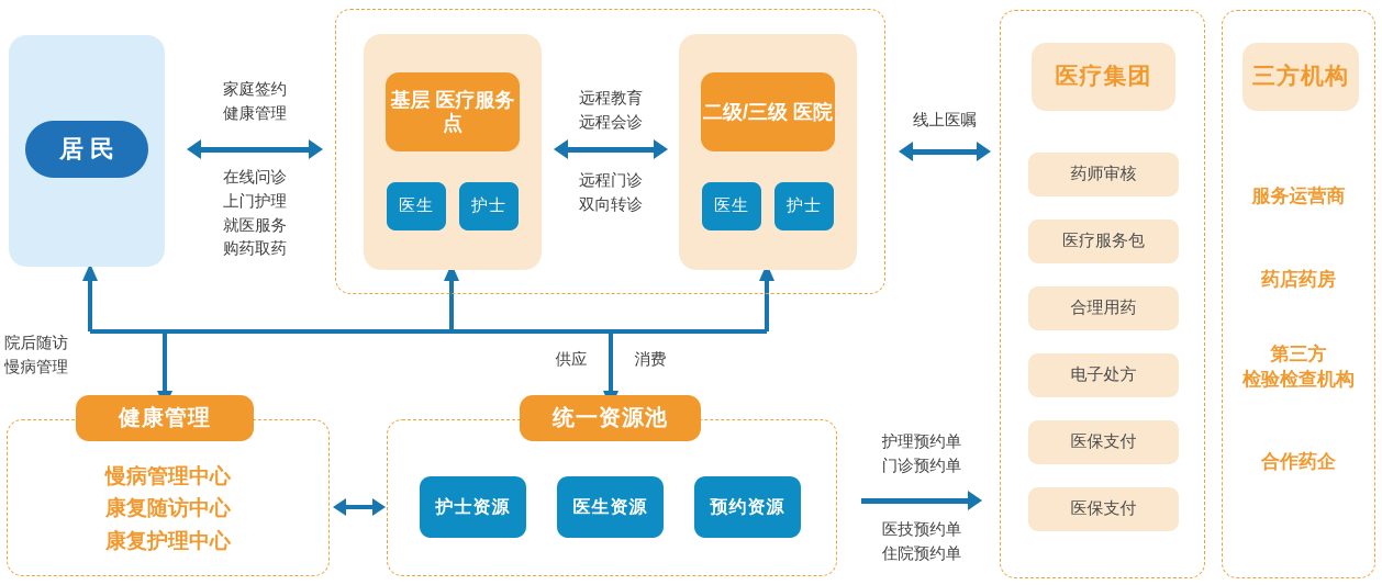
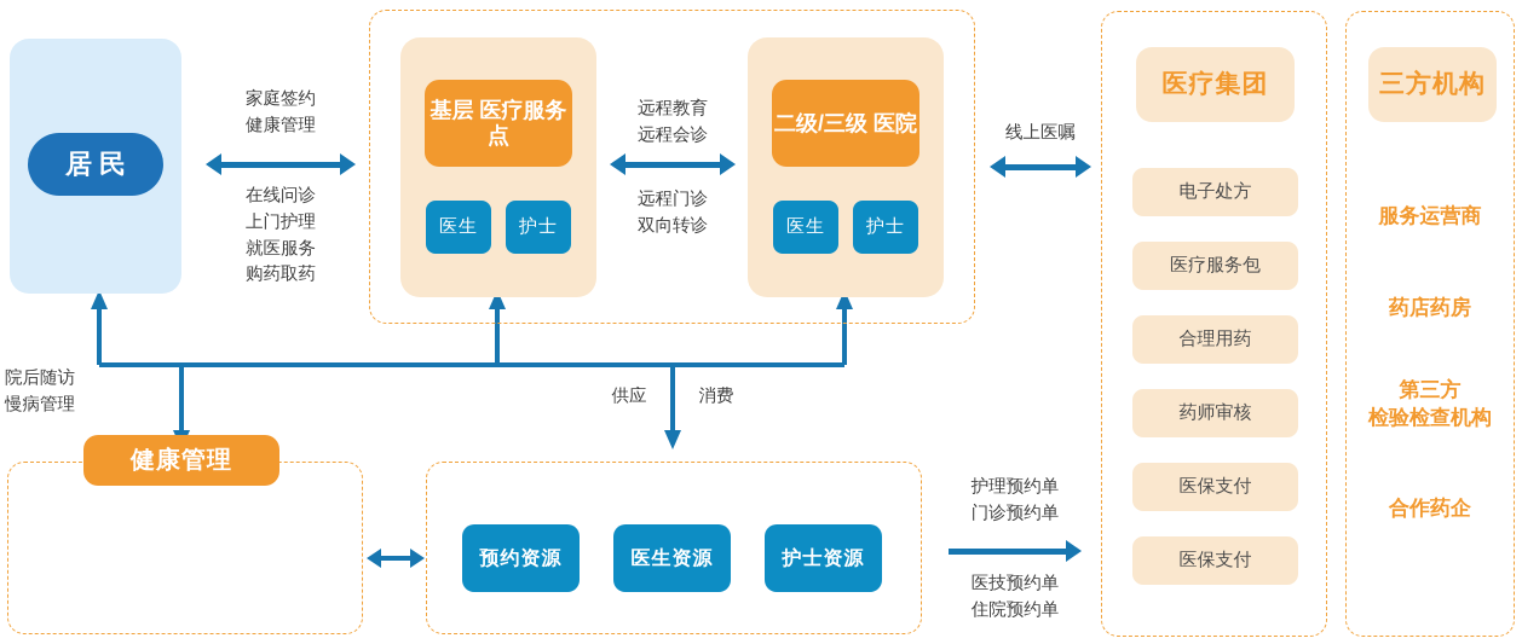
  居民
  家庭签约
  健康管理
  在线问诊
  上门护理
  就医服务
  购药取药
  基层 医疗服务点
  医生
  护士
  远程教育
  远程会诊
  远程门诊
  双向转诊
  二级/三级 医院
  医生
  护士
  线上医嘱
  院后随访
  慢病管理
  供应
  消费
  健康管理
- 慢病管理中心
- 康复随访中心
- 康复护理中心
- 统一资源池
- 护士资源
+ 预约资源
  医生资源
- 预约资源
+ 护士资源
  护理预约单
  门诊预约单
  医技预约单
  住院预约单
  医疗集团
- 药师审核
+ 电子处方
  医疗服务包
  合理用药
- 电子处方
+ 药师审核
  医保支付
  医保支付
  三方机构
  服务运营商
  药店药房
  第三方
  检验检查机构
  合作药企
